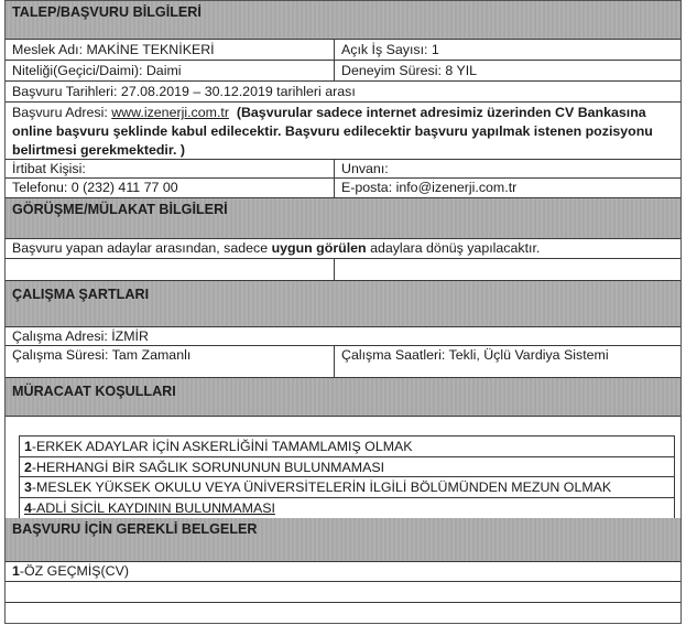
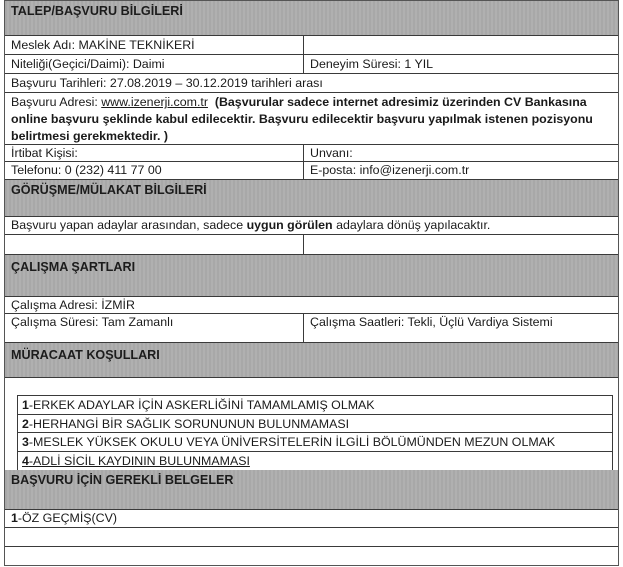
  TALEP/BAŞVURU BİLGİLERİ
  Meslek Adı: MAKİNE TEKNİKERİ
- Açık İş Sayısı: 1
  Niteliği(Geçici/Daimi): Daimi
- Deneyim Süresi: 8 YIL
+ Deneyim Süresi: 1 YIL
  Başvuru Tarihleri: 27.08.2019 – 30.12.2019 tarihleri arası
  Başvuru Adresi: www.izenerji.com.tr (Başvurular sadece internet adresimiz üzerinden CV Bankasına online başvuru şeklinde kabul edilecektir. Başvuru edilecektir başvuru yapılmak istenen pozisyonu belirtmesi gerekmektedir. )
  İrtibat Kişisi:
  Unvanı:
  Telefonu: 0 (232) 411 77 00
  E-posta: info@izenerji.com.tr
  GÖRÜŞME/MÜLAKAT BİLGİLERİ
  Başvuru yapan adaylar arasından, sadece uygun görülen adaylara dönüş yapılacaktır.
  ÇALIŞMA ŞARTLARI
  Çalışma Adresi: İZMİR
  Çalışma Süresi: Tam Zamanlı
  Çalışma Saatleri: Tekli, Üçlü Vardiya Sistemi
  MÜRACAAT KOŞULLARI
  1-ERKEK ADAYLAR İÇİN ASKERLİĞİNİ TAMAMLAMIŞ OLMAK
  2-HERHANGİ BİR SAĞLIK SORUNUNUN BULUNMAMASI
  3-MESLEK YÜKSEK OKULU VEYA ÜNİVERSİTELERİN İLGİLİ BÖLÜMÜNDEN MEZUN OLMAK
  4-ADLİ SİCİL KAYDININ BULUNMAMASI
  BAŞVURU İÇİN GEREKLİ BELGELER
  1-ÖZ GEÇMİŞ(CV)
